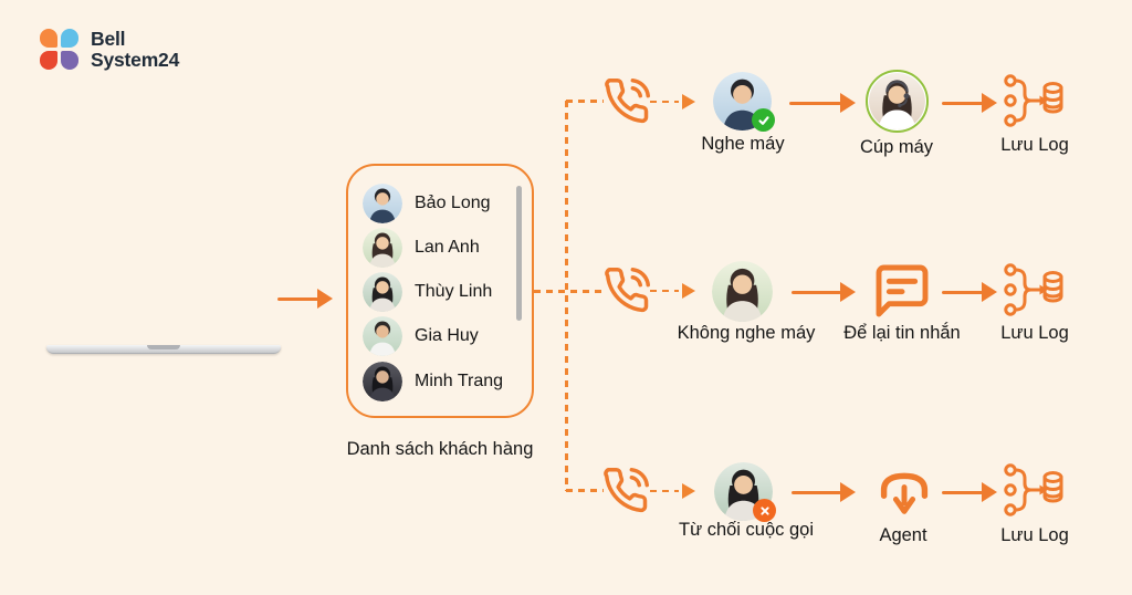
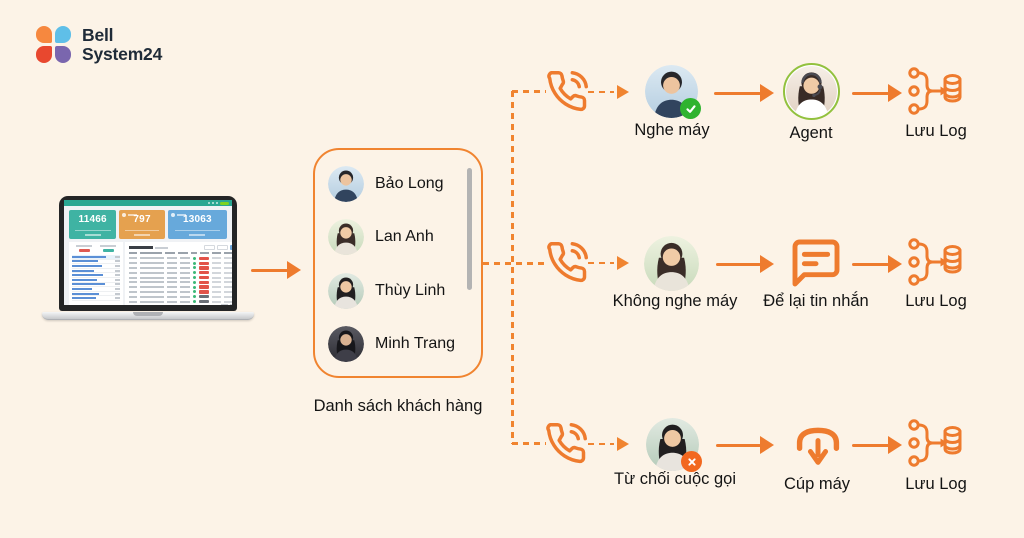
  Bell
  System24
+ 11466
+ 797
+ 13063
  Bảo Long
  Lan Anh
  Thùy Linh
- Gia Huy
  Minh Trang
  Danh sách khách hàng
  Nghe máy
- Cúp máy
+ Agent
  Lưu Log
  Không nghe máy
  Để lại tin nhắn
  Lưu Log
  Từ chối cuộc gọi
- Agent
+ Cúp máy
  Lưu Log
